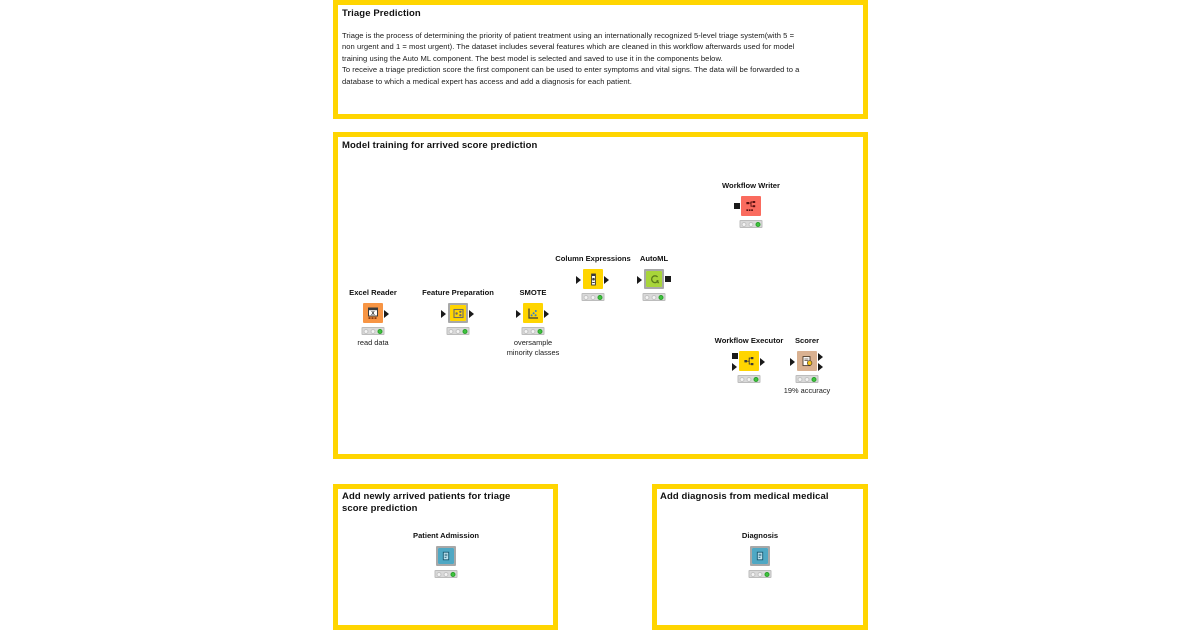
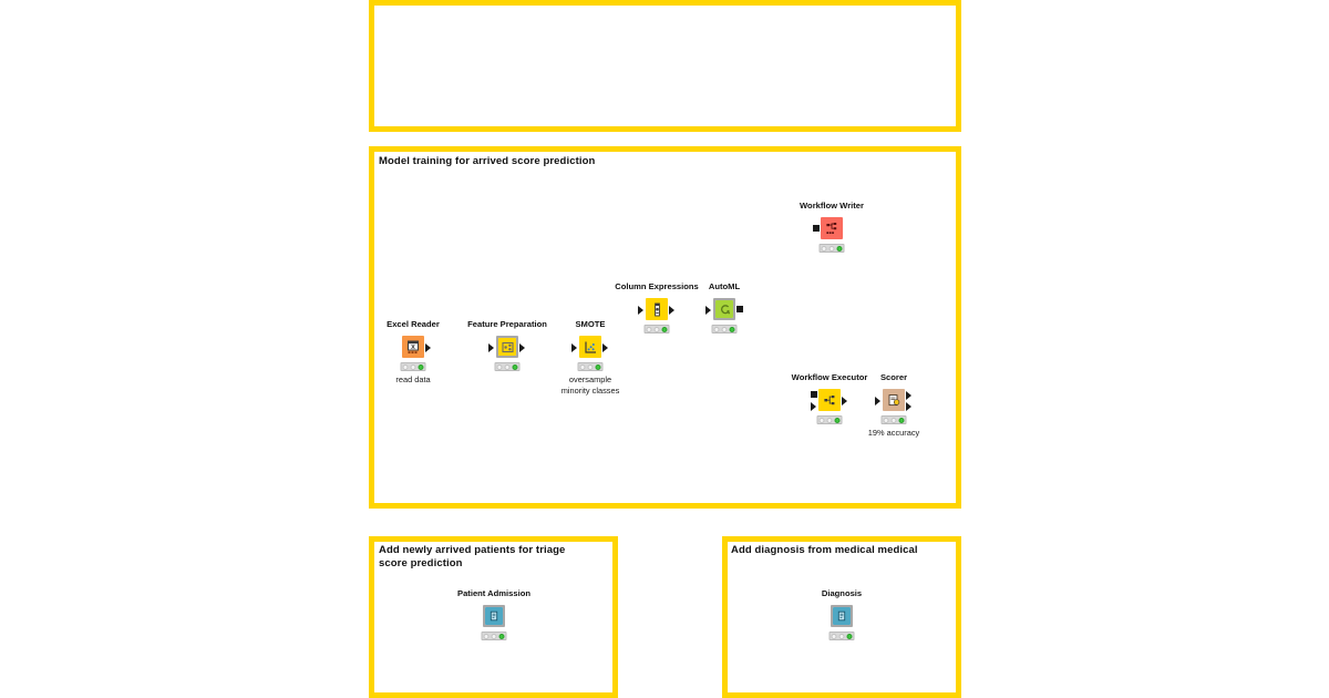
- Triage Prediction
- Triage is the process of determining the priority of patient treatment using an internationally recognized 5-level triage system(with 5 = non urgent and 1 = most urgent). The dataset includes several features which are cleaned in this workflow afterwards used for model training using the Auto ML component. The best model is selected and saved to use it in the components below.
- To receive a triage prediction score the first component can be used to enter symptoms and vital signs. The data will be forwarded to a database to which a medical expert has access and add a diagnosis for each patient.
  Model training for arrived score prediction
  Excel Reader
  read data
  Feature Preparation
  SMOTE
  oversample
  minority classes
  Column Expressions
  AutoML
  Workflow Writer
  Workflow Executor
  Scorer
  19% accuracy
  Add newly arrived patients for triage
  score prediction
  Patient Admission
  Add diagnosis from medical medical
  Diagnosis
